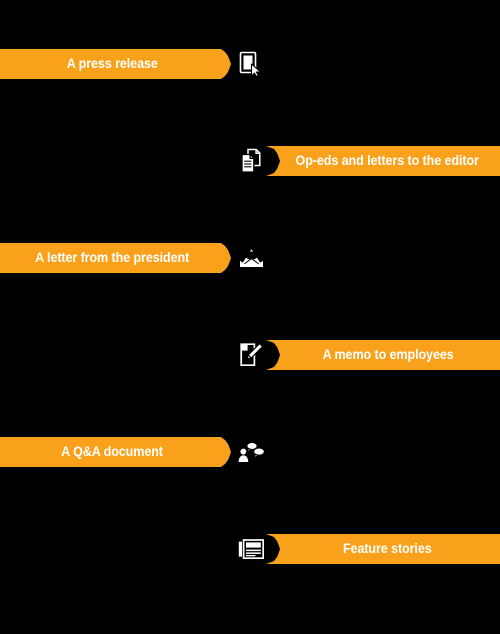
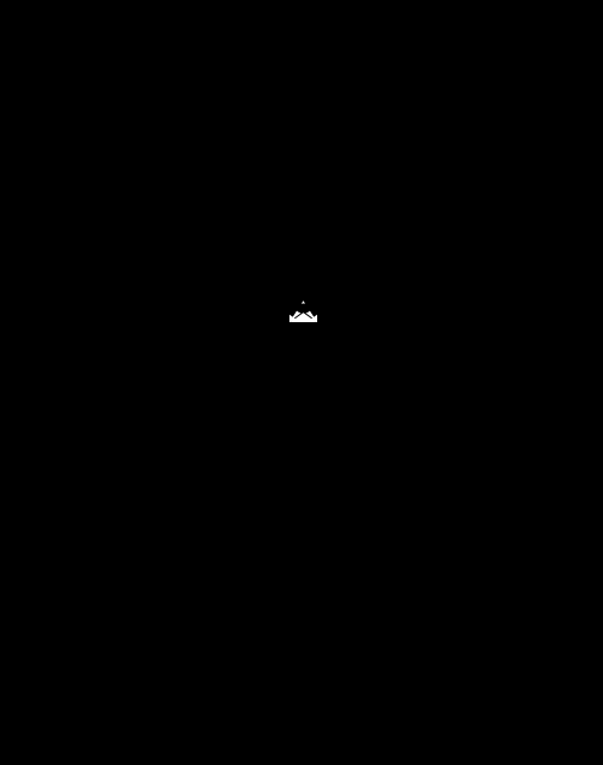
- A press release
- Op-eds and letters to the editor
- A letter from the president
- A memo to employees
- A Q&A document
- Feature stories
